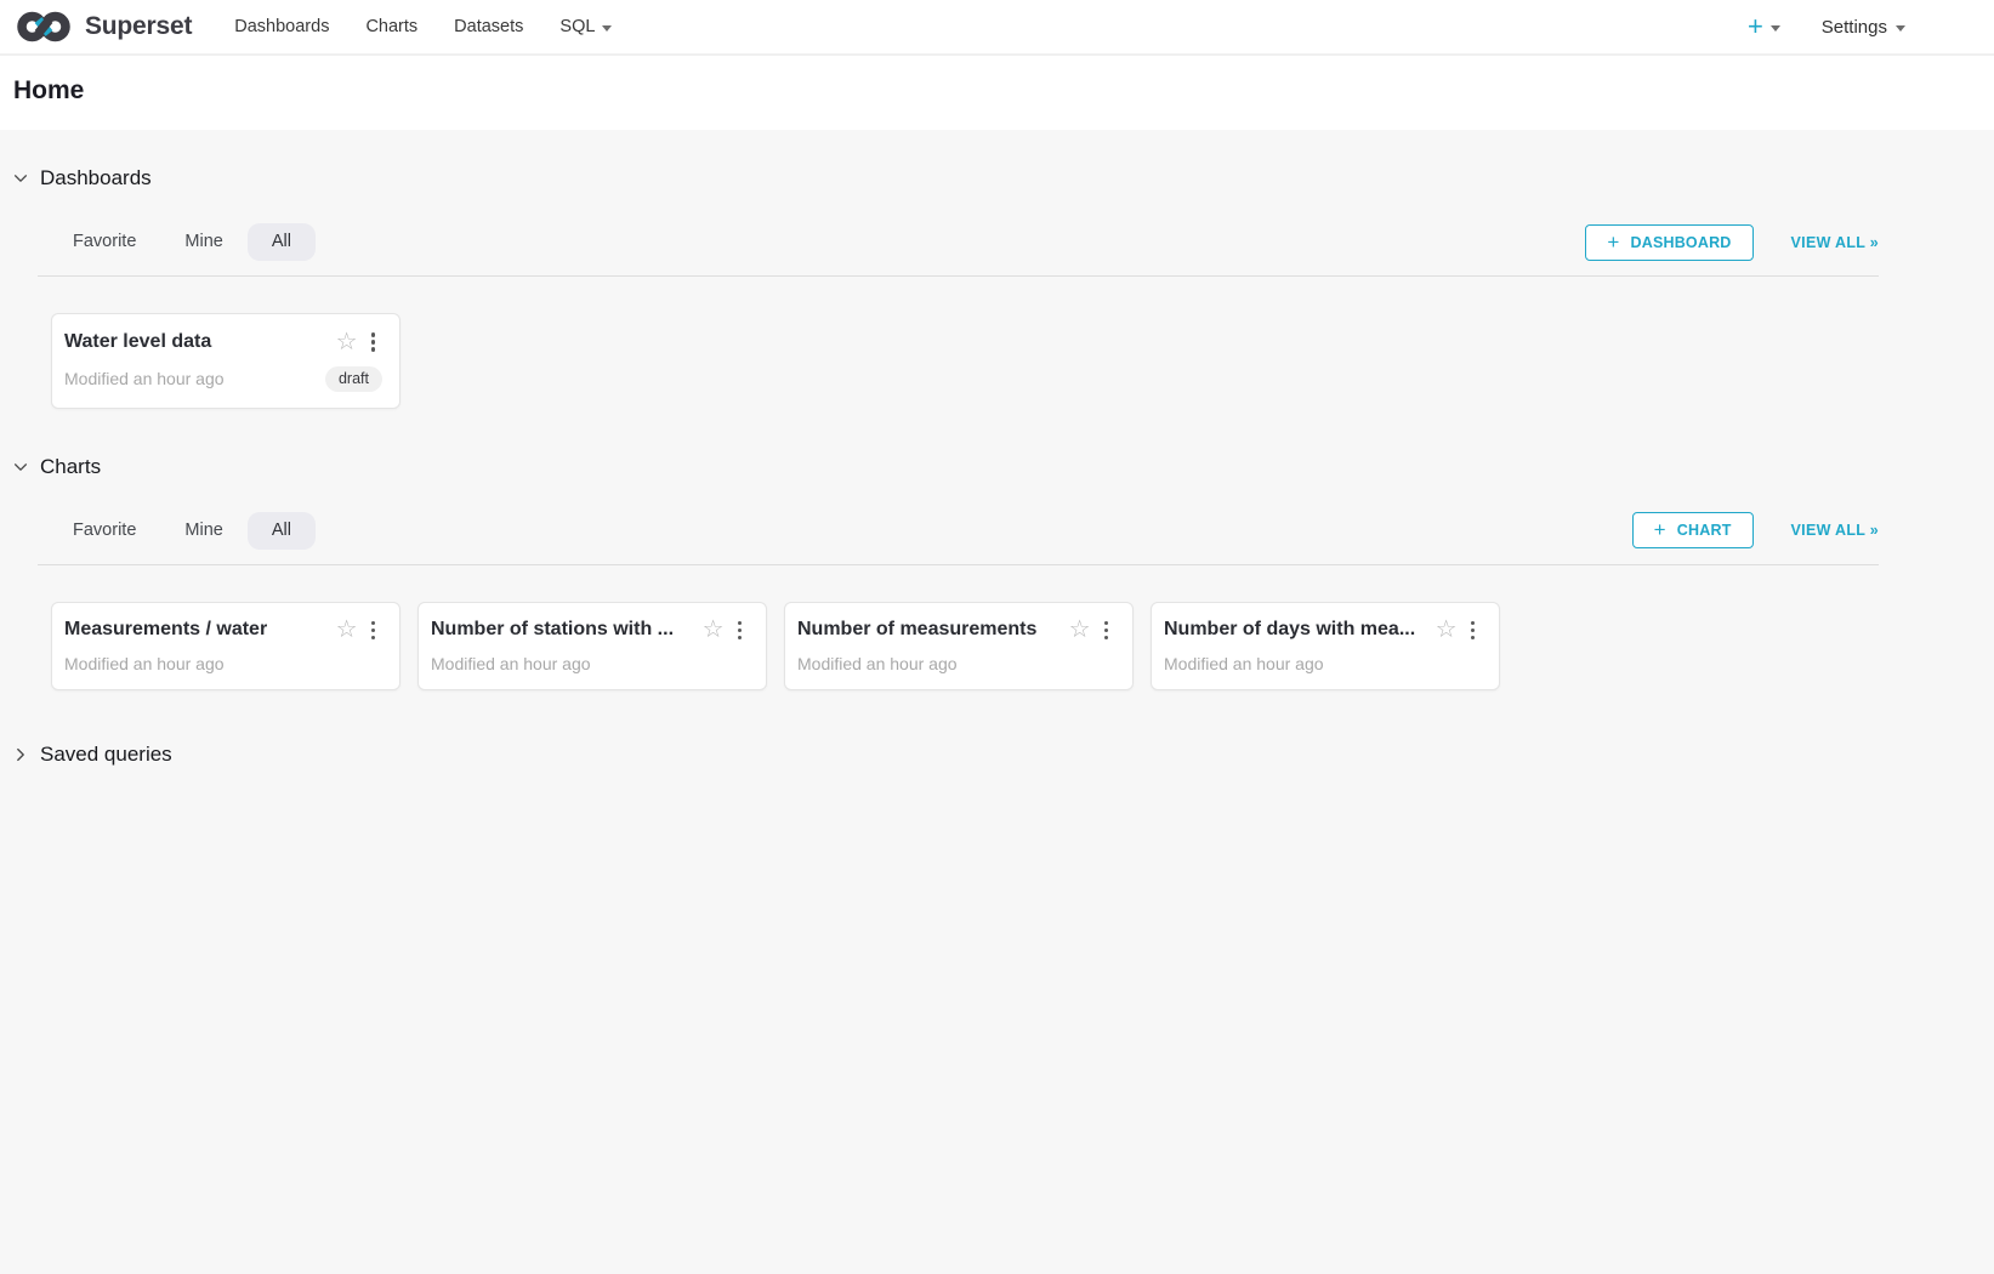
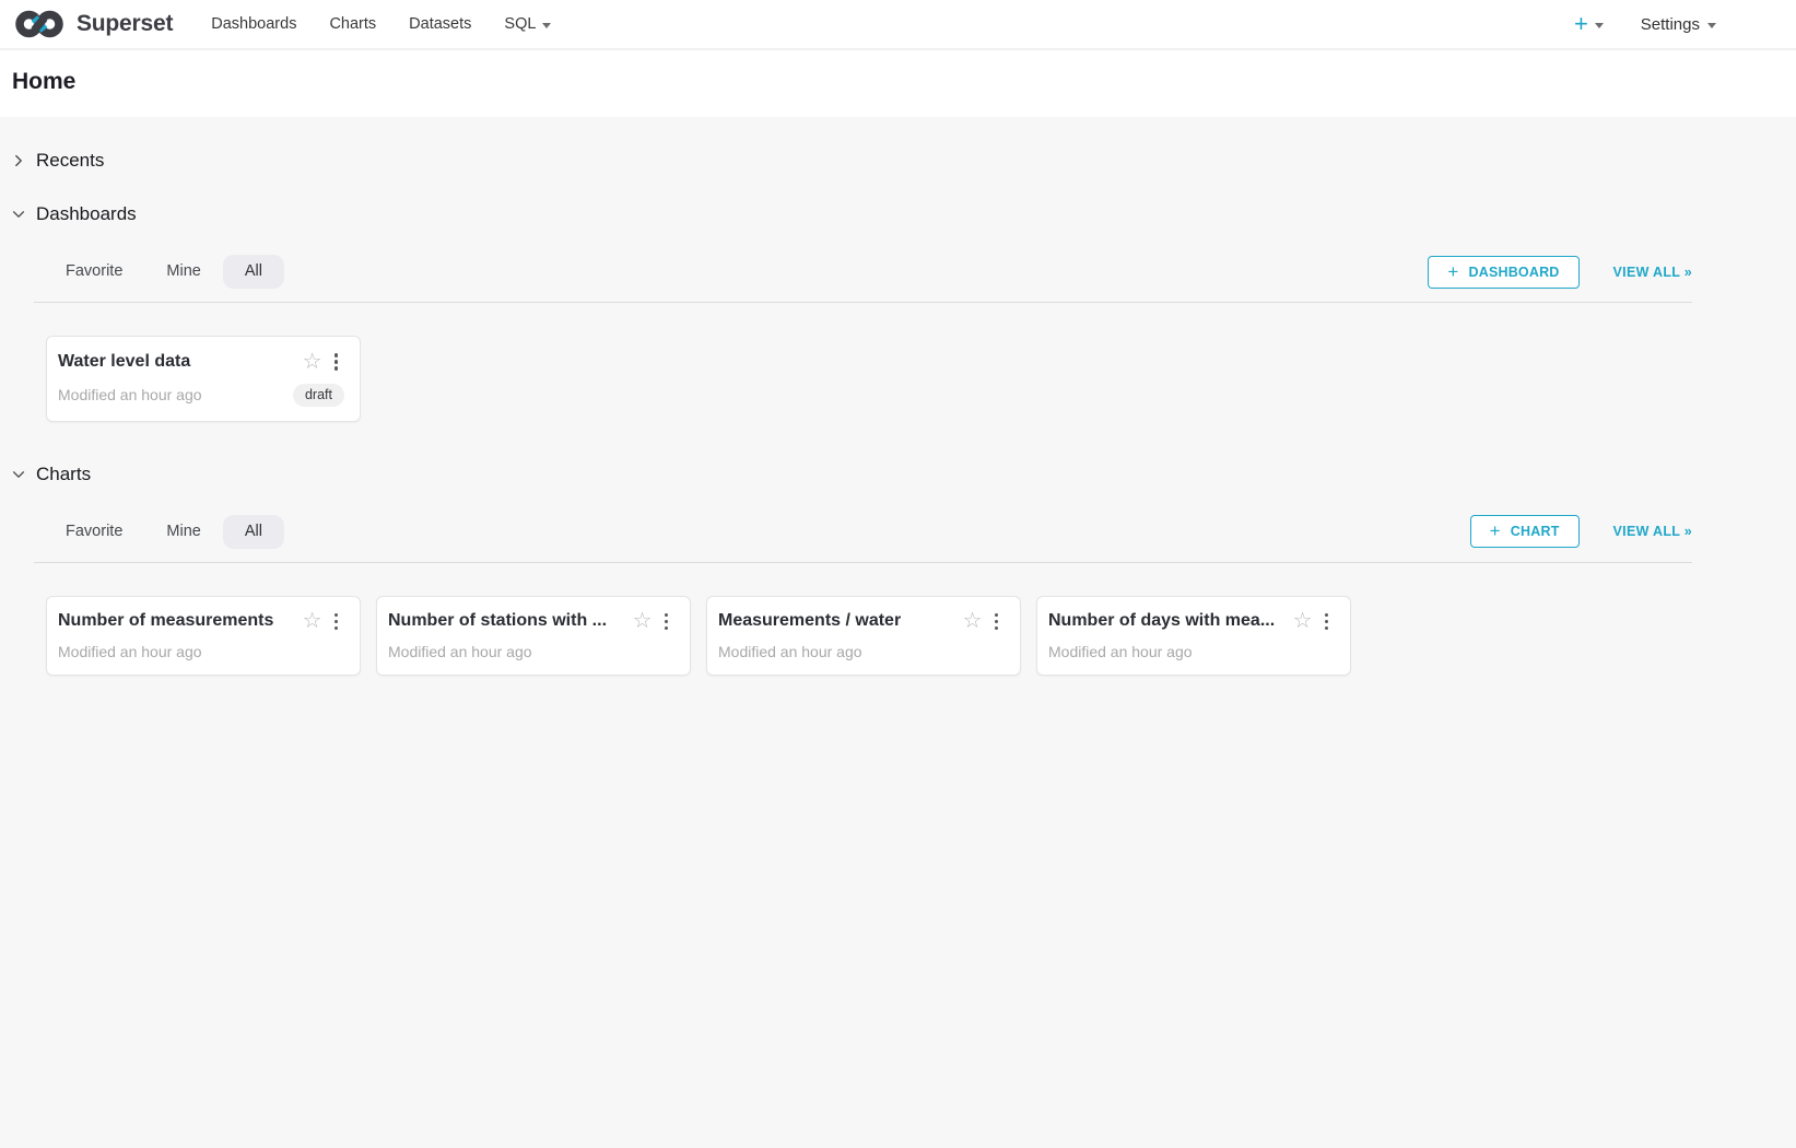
  Superset
  Dashboards
  Charts
  Datasets
  SQL
  +
  Settings
  Home
+ Recents
  Dashboards
  Favorite
  Mine
  All
  +
  DASHBOARD
  VIEW ALL »
  Water level data
  ☆
  Modified an hour ago
  draft
  Charts
  Favorite
  Mine
  All
  +
  CHART
  VIEW ALL »
- Measurements / water
+ Number of measurements
  ☆
  Modified an hour ago
  Number of stations with ...
  ☆
  Modified an hour ago
- Number of measurements
+ Measurements / water
  ☆
  Modified an hour ago
  Number of days with mea...
  ☆
  Modified an hour ago
- Saved queries
